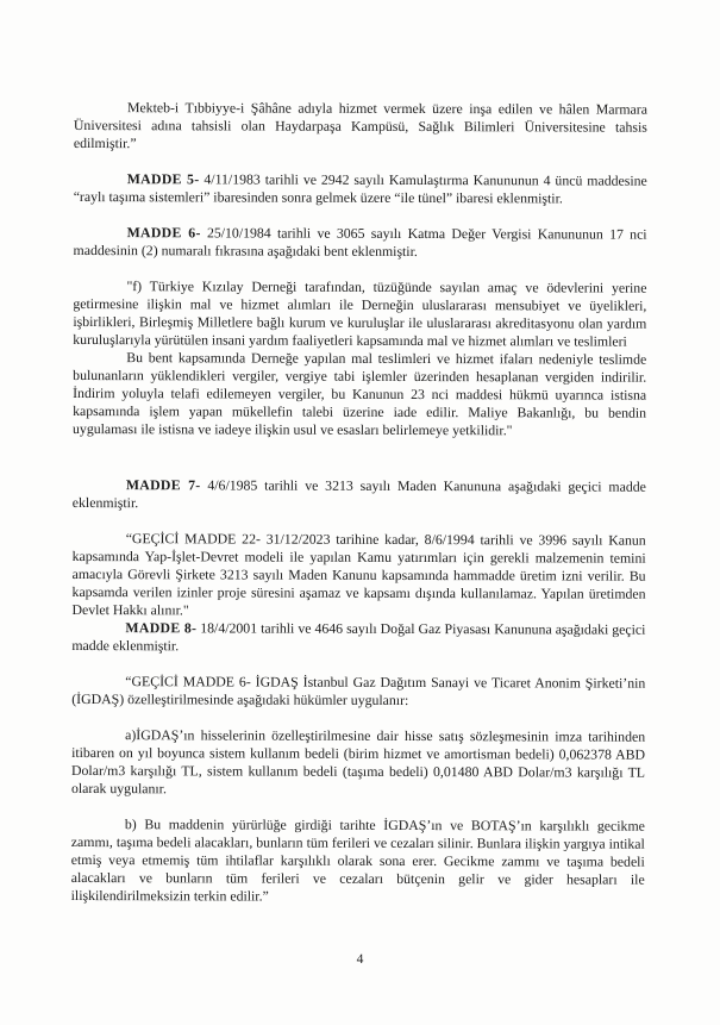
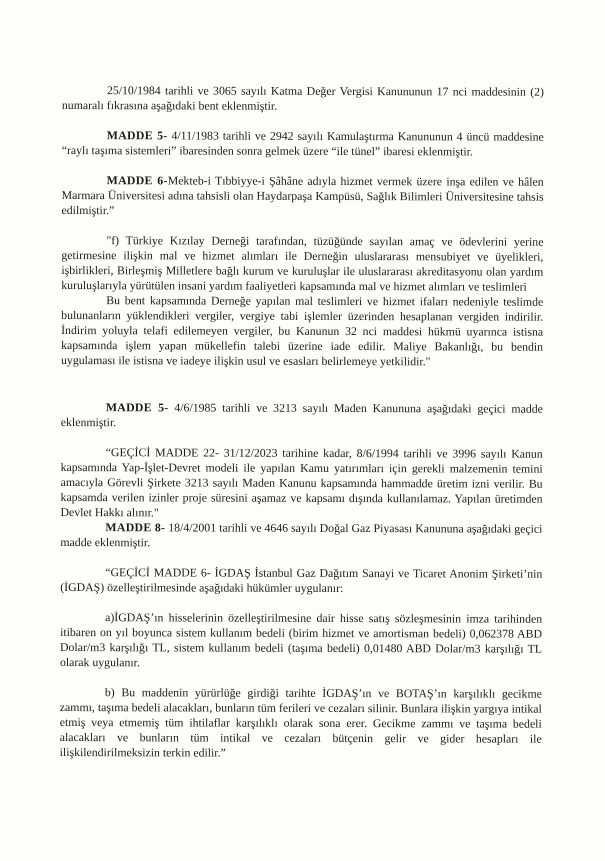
- Mekteb-i Tıbbiyye-i Şâhâne adıyla hizmet vermek üzere inşa edilen ve hâlen Marmara Üniversitesi adına tahsisli olan Haydarpaşa Kampüsü, Sağlık Bilimleri Üniversitesine tahsis edilmiştir.”
+ 25/10/1984 tarihli ve 3065 sayılı Katma Değer Vergisi Kanununun 17 nci maddesinin (2) numaralı fıkrasına aşağıdaki bent eklenmiştir.
  MADDE 5- 4/11/1983 tarihli ve 2942 sayılı Kamulaştırma Kanununun 4 üncü maddesine “raylı taşıma sistemleri” ibaresinden sonra gelmek üzere “ile tünel” ibaresi eklenmiştir.
- MADDE 6- 25/10/1984 tarihli ve 3065 sayılı Katma Değer Vergisi Kanununun 17 nci maddesinin (2) numaralı fıkrasına aşağıdaki bent eklenmiştir.
+ MADDE 6-Mekteb-i Tıbbiyye-i Şâhâne adıyla hizmet vermek üzere inşa edilen ve hâlen Marmara Üniversitesi adına tahsisli olan Haydarpaşa Kampüsü, Sağlık Bilimleri Üniversitesine tahsis edilmiştir.”
  "f) Türkiye Kızılay Derneği tarafından, tüzüğünde sayılan amaç ve ödevlerini yerine getirmesine ilişkin mal ve hizmet alımları ile Derneğin uluslararası mensubiyet ve üyelikleri, işbirlikleri, Birleşmiş Milletlere bağlı kurum ve kuruluşlar ile uluslararası akreditasyonu olan yardım kuruluşlarıyla yürütülen insani yardım faaliyetleri kapsamında mal ve hizmet alımları ve teslimleri
- Bu bent kapsamında Derneğe yapılan mal teslimleri ve hizmet ifaları nedeniyle teslimde bulunanların yüklendikleri vergiler, vergiye tabi işlemler üzerinden hesaplanan vergiden indirilir. İndirim yoluyla telafi edilemeyen vergiler, bu Kanunun 23 nci maddesi hükmü uyarınca istisna kapsamında işlem yapan mükellefin talebi üzerine iade edilir. Maliye Bakanlığı, bu bendin uygulaması ile istisna ve iadeye ilişkin usul ve esasları belirlemeye yetkilidir."
+ Bu bent kapsamında Derneğe yapılan mal teslimleri ve hizmet ifaları nedeniyle teslimde bulunanların yüklendikleri vergiler, vergiye tabi işlemler üzerinden hesaplanan vergiden indirilir. İndirim yoluyla telafi edilemeyen vergiler, bu Kanunun 32 nci maddesi hükmü uyarınca istisna kapsamında işlem yapan mükellefin talebi üzerine iade edilir. Maliye Bakanlığı, bu bendin uygulaması ile istisna ve iadeye ilişkin usul ve esasları belirlemeye yetkilidir."
- MADDE 7- 4/6/1985 tarihli ve 3213 sayılı Maden Kanununa aşağıdaki geçici madde eklenmiştir.
+ MADDE 5- 4/6/1985 tarihli ve 3213 sayılı Maden Kanununa aşağıdaki geçici madde eklenmiştir.
  “GEÇİCİ MADDE 22- 31/12/2023 tarihine kadar, 8/6/1994 tarihli ve 3996 sayılı Kanun kapsamında Yap-İşlet-Devret modeli ile yapılan Kamu yatırımları için gerekli malzemenin temini amacıyla Görevli Şirkete 3213 sayılı Maden Kanunu kapsamında hammadde üretim izni verilir. Bu kapsamda verilen izinler proje süresini aşamaz ve kapsamı dışında kullanılamaz. Yapılan üretimden Devlet Hakkı alınır."
  MADDE 8- 18/4/2001 tarihli ve 4646 sayılı Doğal Gaz Piyasası Kanununa aşağıdaki geçici madde eklenmiştir.
  “GEÇİCİ MADDE 6- İGDAŞ İstanbul Gaz Dağıtım Sanayi ve Ticaret Anonim Şirketi’nin (İGDAŞ) özelleştirilmesinde aşağıdaki hükümler uygulanır:
  a)İGDAŞ’ın hisselerinin özelleştirilmesine dair hisse satış sözleşmesinin imza tarihinden itibaren on yıl boyunca sistem kullanım bedeli (birim hizmet ve amortisman bedeli) 0,062378 ABD Dolar/m3 karşılığı TL, sistem kullanım bedeli (taşıma bedeli) 0,01480 ABD Dolar/m3 karşılığı TL olarak uygulanır.
- b) Bu maddenin yürürlüğe girdiği tarihte İGDAŞ’ın ve BOTAŞ’ın karşılıklı gecikme zammı, taşıma bedeli alacakları, bunların tüm ferileri ve cezaları silinir. Bunlara ilişkin yargıya intikal etmiş veya etmemiş tüm ihtilaflar karşılıklı olarak sona erer. Gecikme zammı ve taşıma bedeli alacakları ve bunların tüm ferileri ve cezaları bütçenin gelir ve gider hesapları ile ilişkilendirilmeksizin terkin edilir.”
+ b) Bu maddenin yürürlüğe girdiği tarihte İGDAŞ’ın ve BOTAŞ’ın karşılıklı gecikme zammı, taşıma bedeli alacakları, bunların tüm ferileri ve cezaları silinir. Bunlara ilişkin yargıya intikal etmiş veya etmemiş tüm ihtilaflar karşılıklı olarak sona erer. Gecikme zammı ve taşıma bedeli alacakları ve bunların tüm intikal ve cezaları bütçenin gelir ve gider hesapları ile ilişkilendirilmeksizin terkin edilir.”
- 4
